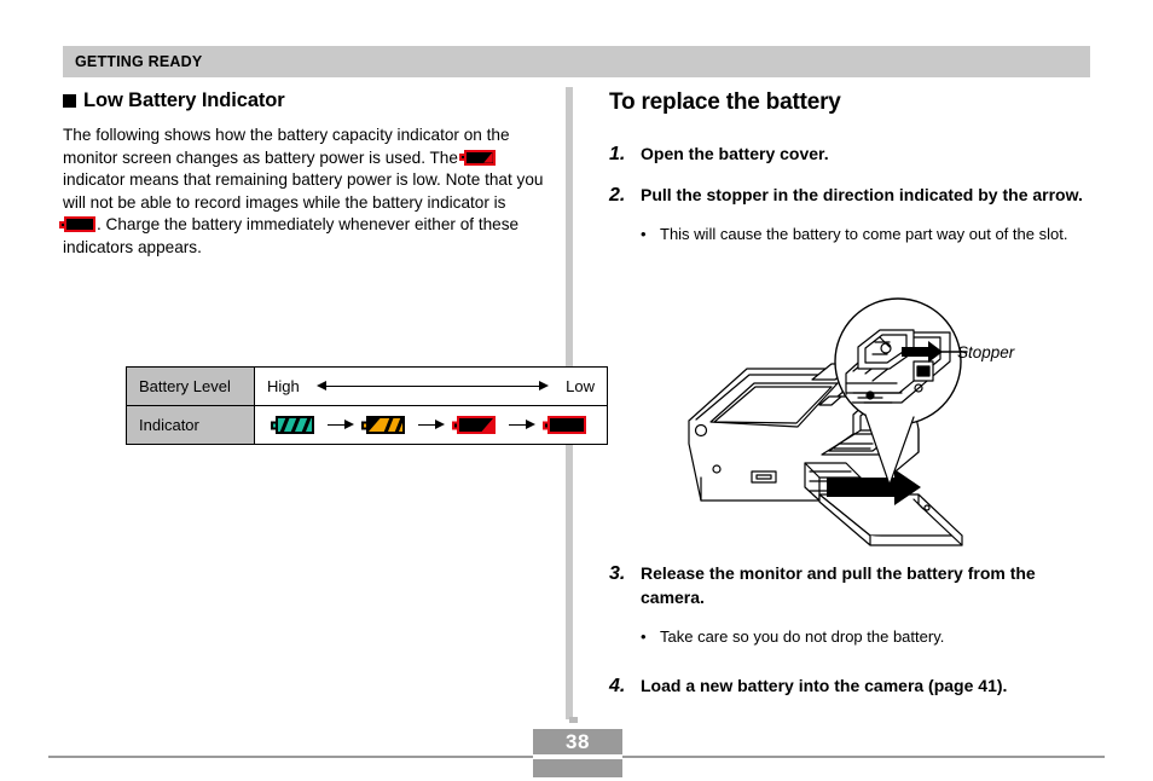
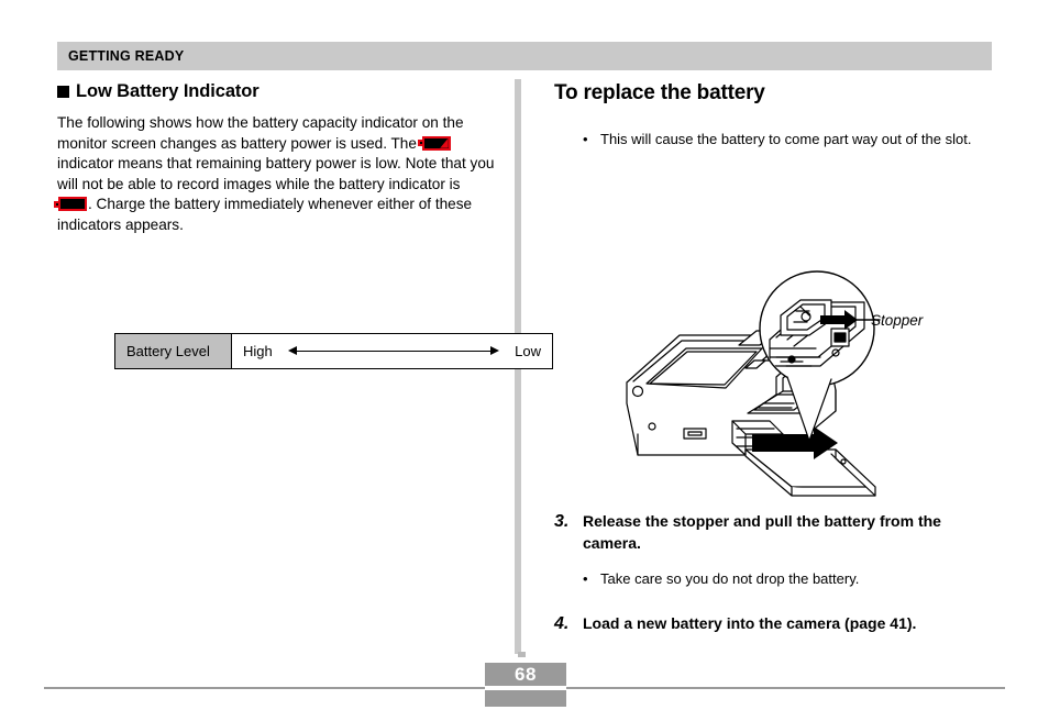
  GETTING READY
  Low Battery Indicator
  The following shows how the battery capacity indicator on the monitor screen changes as battery power is used. The indicator means that remaining battery power is low. Note that you will not be able to record images while the battery indicator is . Charge the battery immediately whenever either of these indicators appears.
  Battery Level	High Low
- Indicator
  To replace the battery
- 1.
- Open the battery cover.
- 2.
- Pull the stopper in the direction indicated by the arrow.
  •
  This will cause the battery to come part way out of the slot.
  Stopper
  3.
- Release the monitor and pull the battery from the camera.
+ Release the stopper and pull the battery from the camera.
  •
  Take care so you do not drop the battery.
  4.
  Load a new battery into the camera (page 41).
- 38
+ 68
